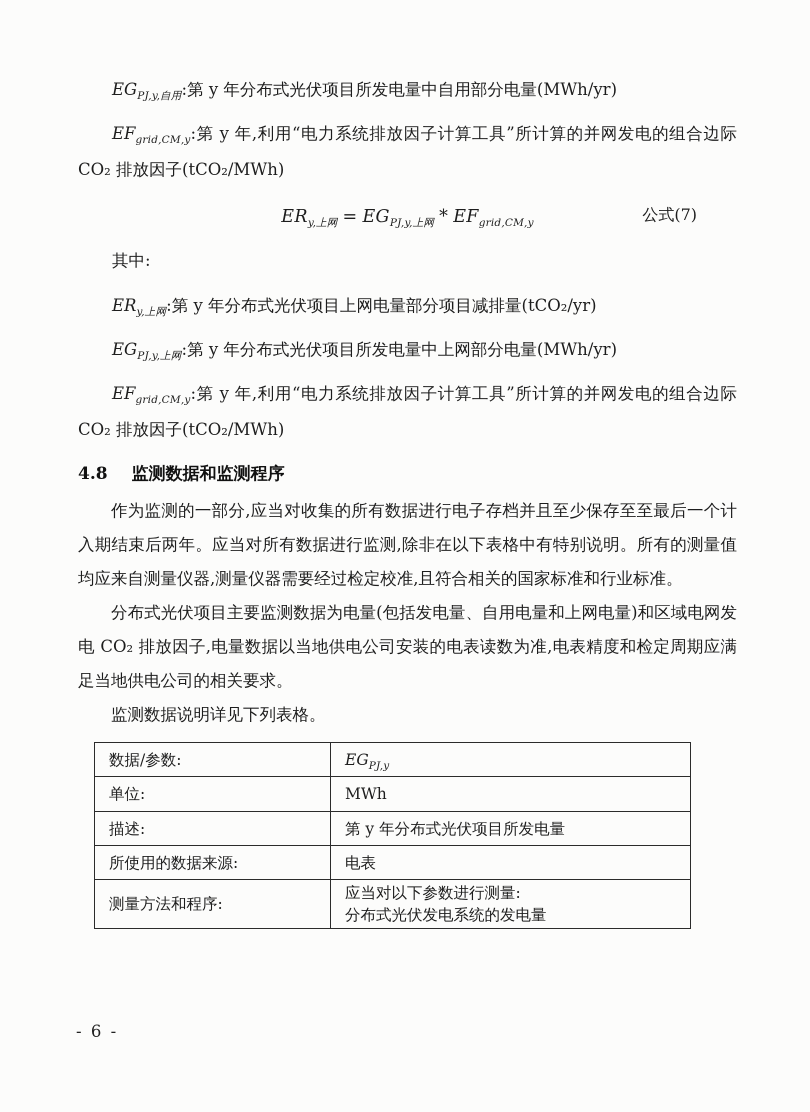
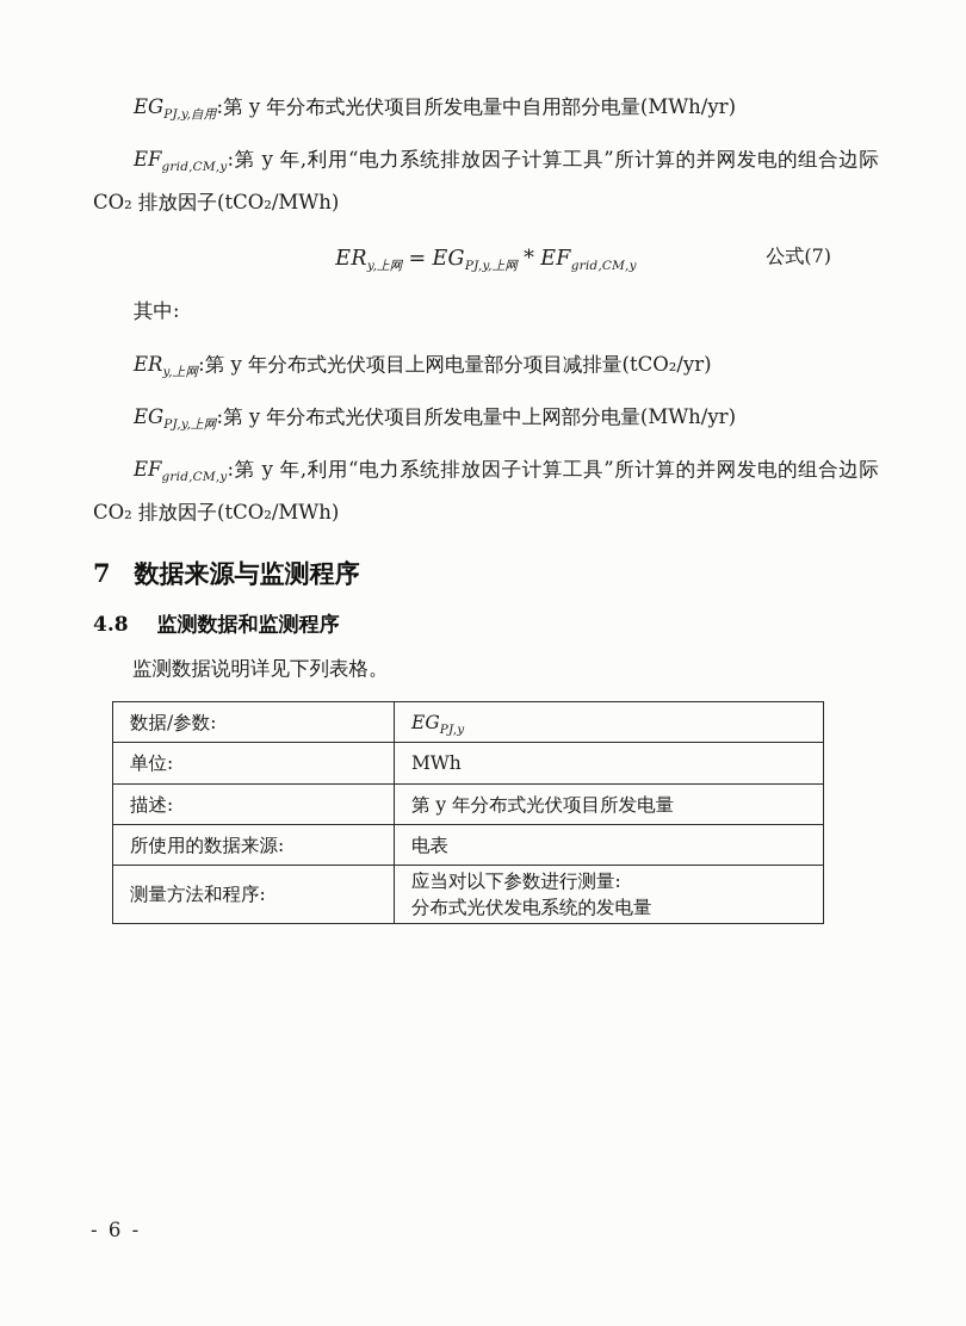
  EGPJ,y,自用:第 y 年分布式光伏项目所发电量中自用部分电量(MWh/yr)
  EFgrid,CM,y:第 y 年,利用“电力系统排放因子计算工具”所计算的并网发电的组合边际 CO₂ 排放因子(tCO₂/MWh)
  ERy,上网= EGPJ,y,上网* EFgrid,CM,y
  公式(7)
  其中:
  ERy,上网:第 y 年分布式光伏项目上网电量部分项目减排量(tCO₂/yr)
  EGPJ,y,上网:第 y 年分布式光伏项目所发电量中上网部分电量(MWh/yr)
  EFgrid,CM,y:第 y 年,利用“电力系统排放因子计算工具”所计算的并网发电的组合边际 CO₂ 排放因子(tCO₂/MWh)
+ 7 数据来源与监测程序
  4.8 监测数据和监测程序
- 作为监测的一部分,应当对收集的所有数据进行电子存档并且至少保存至至最后一个计入期结束后两年。应当对所有数据进行监测,除非在以下表格中有特别说明。所有的测量值均应来自测量仪器,测量仪器需要经过检定校准,且符合相关的国家标准和行业标准。
- 分布式光伏项目主要监测数据为电量(包括发电量、自用电量和上网电量)和区域电网发电 CO₂ 排放因子,电量数据以当地供电公司安装的电表读数为准,电表精度和检定周期应满足当地供电公司的相关要求。
  监测数据说明详见下列表格。
  数据/参数:	EGPJ,y
  单位:	MWh
  描述:	第 y 年分布式光伏项目所发电量
  所使用的数据来源:	电表
  测量方法和程序:	应当对以下参数进行测量:分布式光伏发电系统的发电量
  - 6 -
